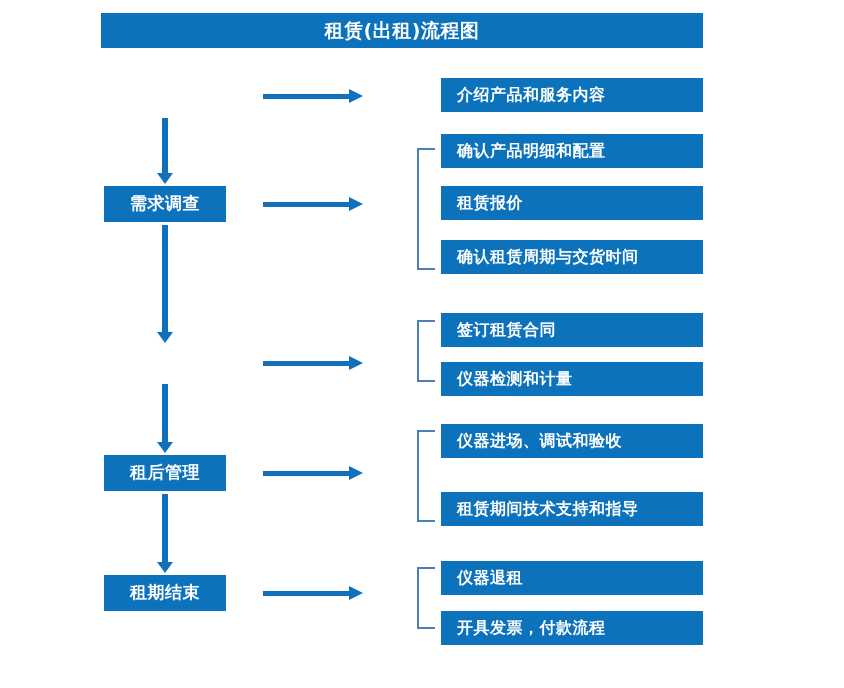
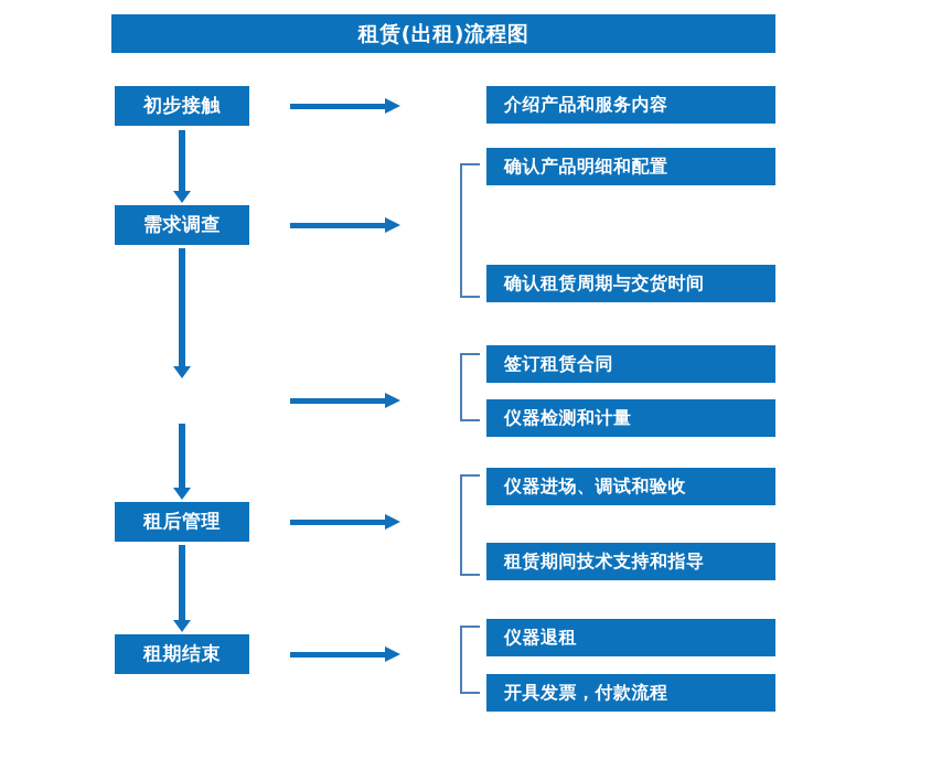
  租赁(出租)流程图
+ 初步接触
  需求调查
  租后管理
  租期结束
  介绍产品和服务内容
  确认产品明细和配置
- 租赁报价
  确认租赁周期与交货时间
  签订租赁合同
  仪器检测和计量
  仪器进场、调试和验收
  租赁期间技术支持和指导
  仪器退租
  开具发票，付款流程
